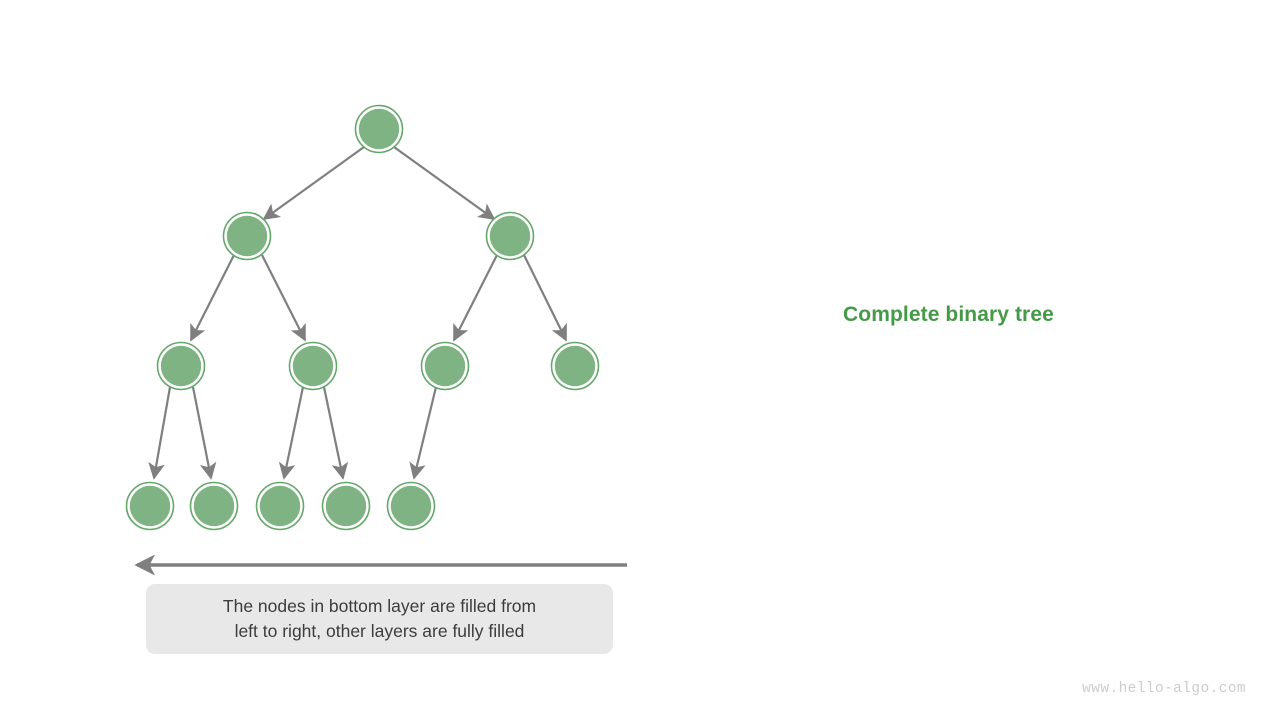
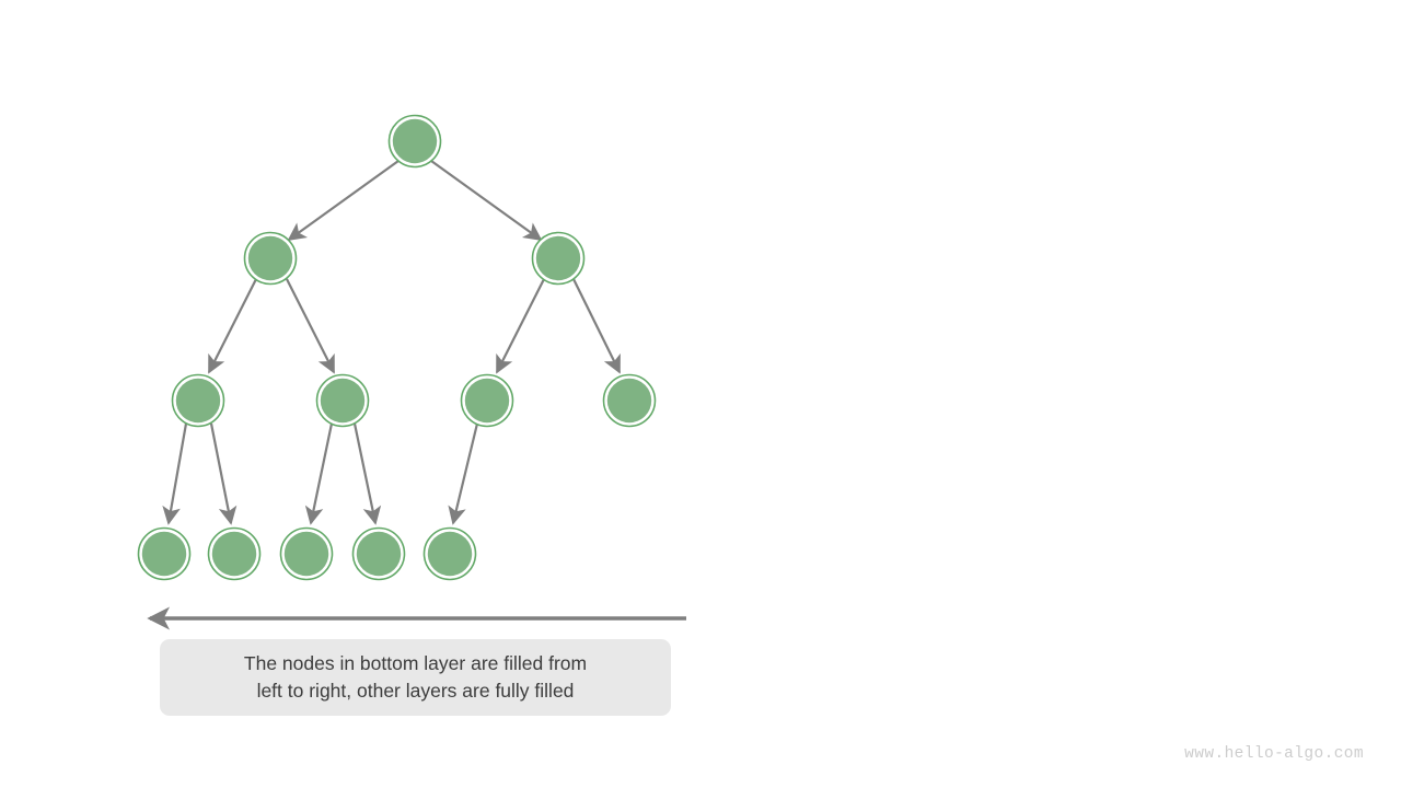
- Complete binary tree
  The nodes in bottom layer are filled from
  left to right, other layers are fully filled
  www.hello-algo.com
